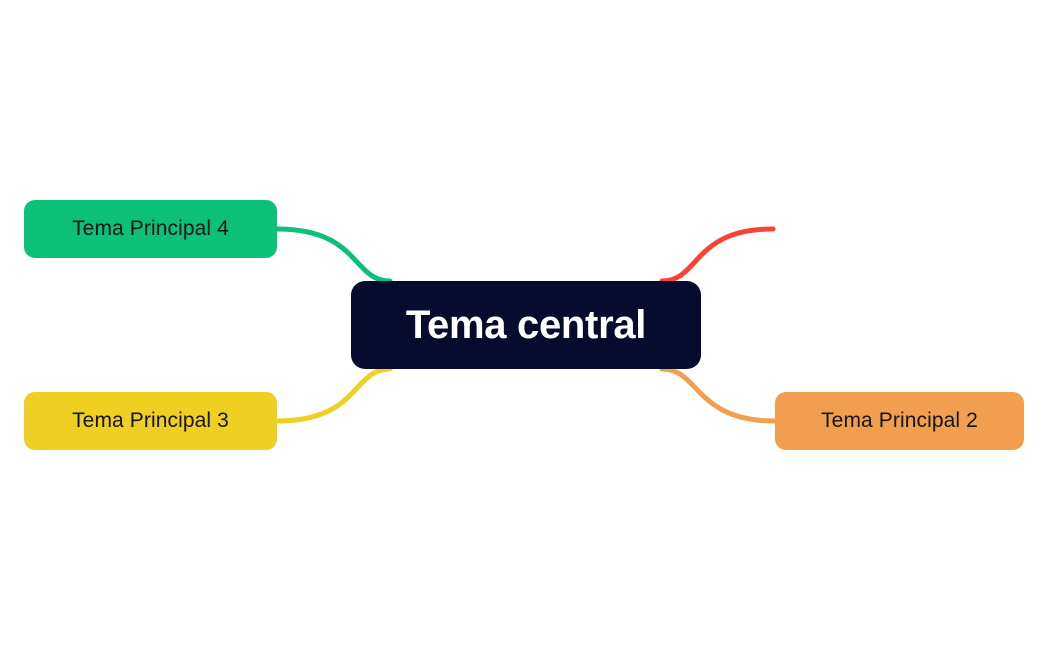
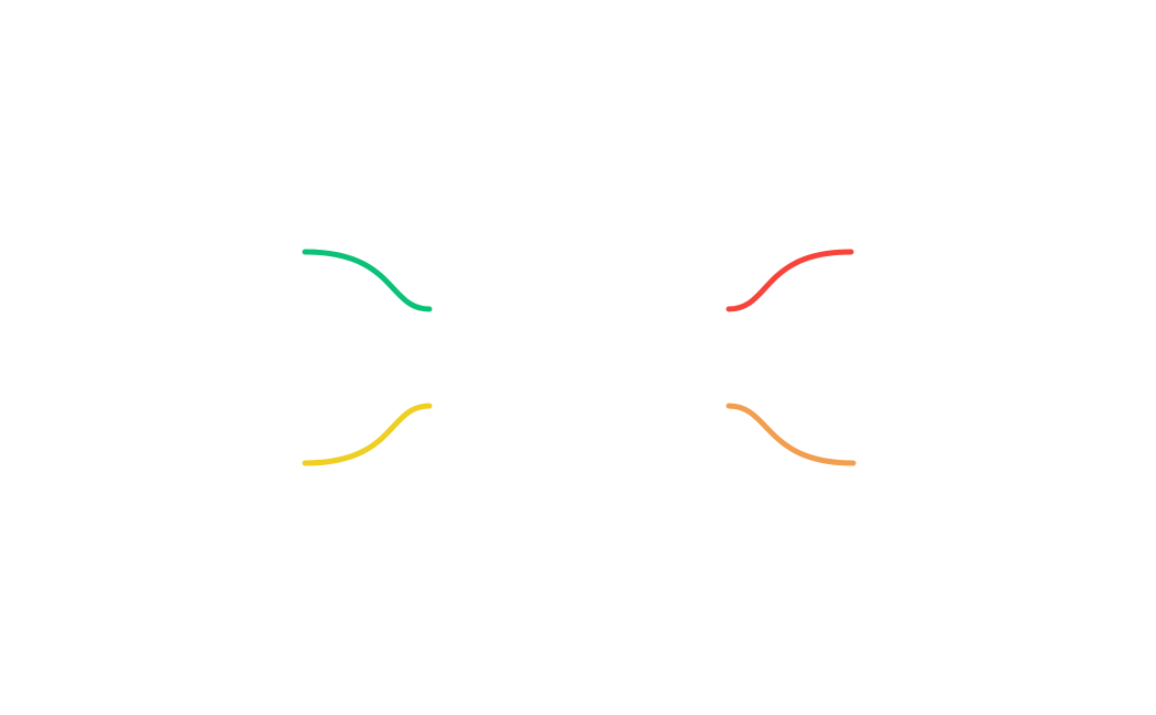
- Tema Principal 4
- Tema Principal 3
- Tema Principal 2
- Tema central
